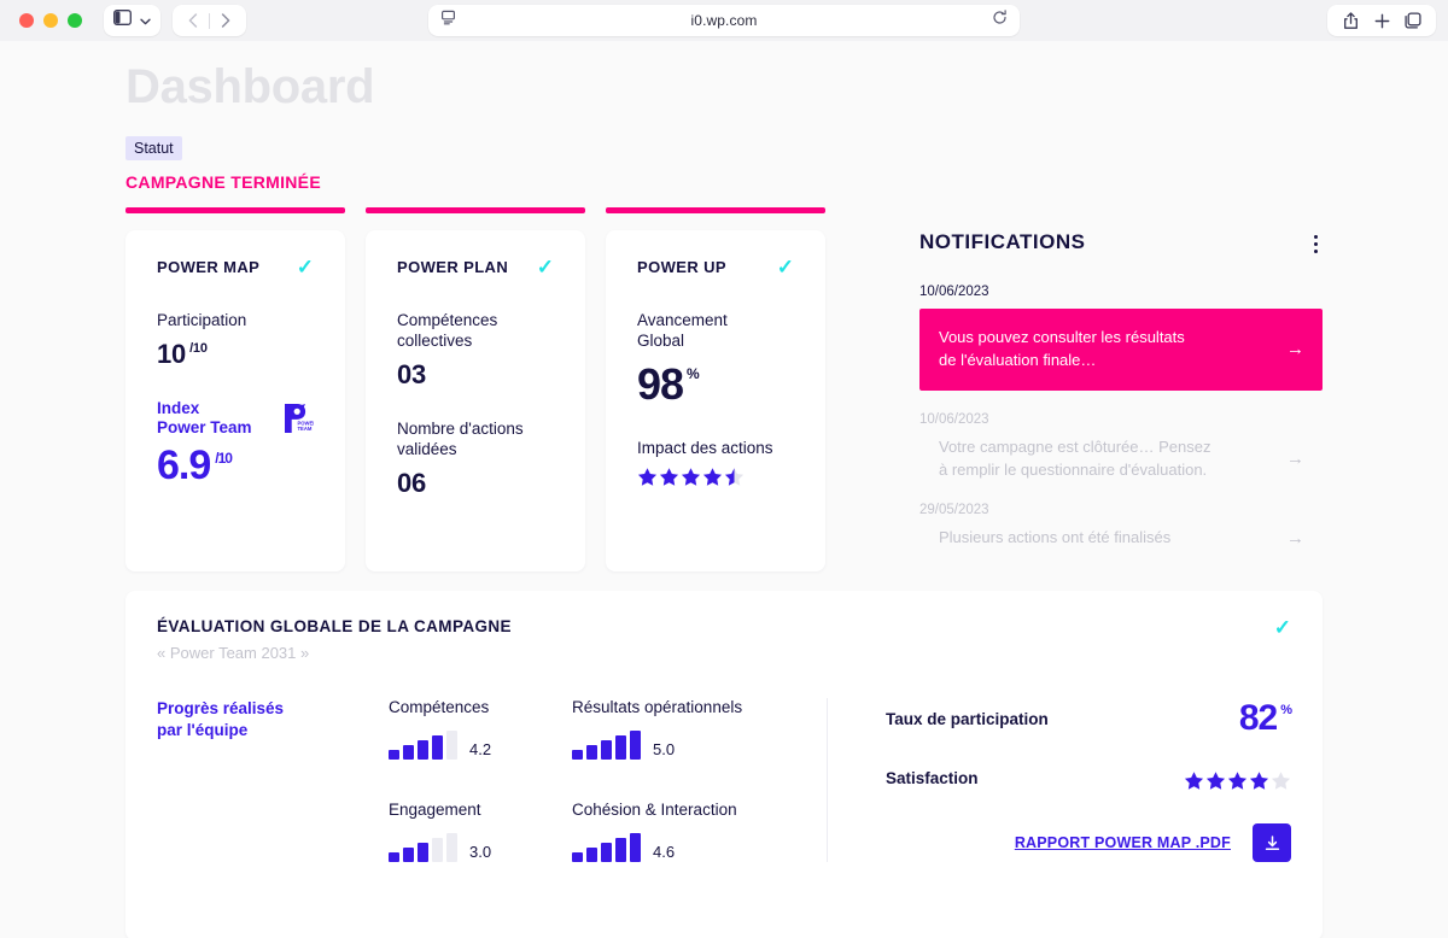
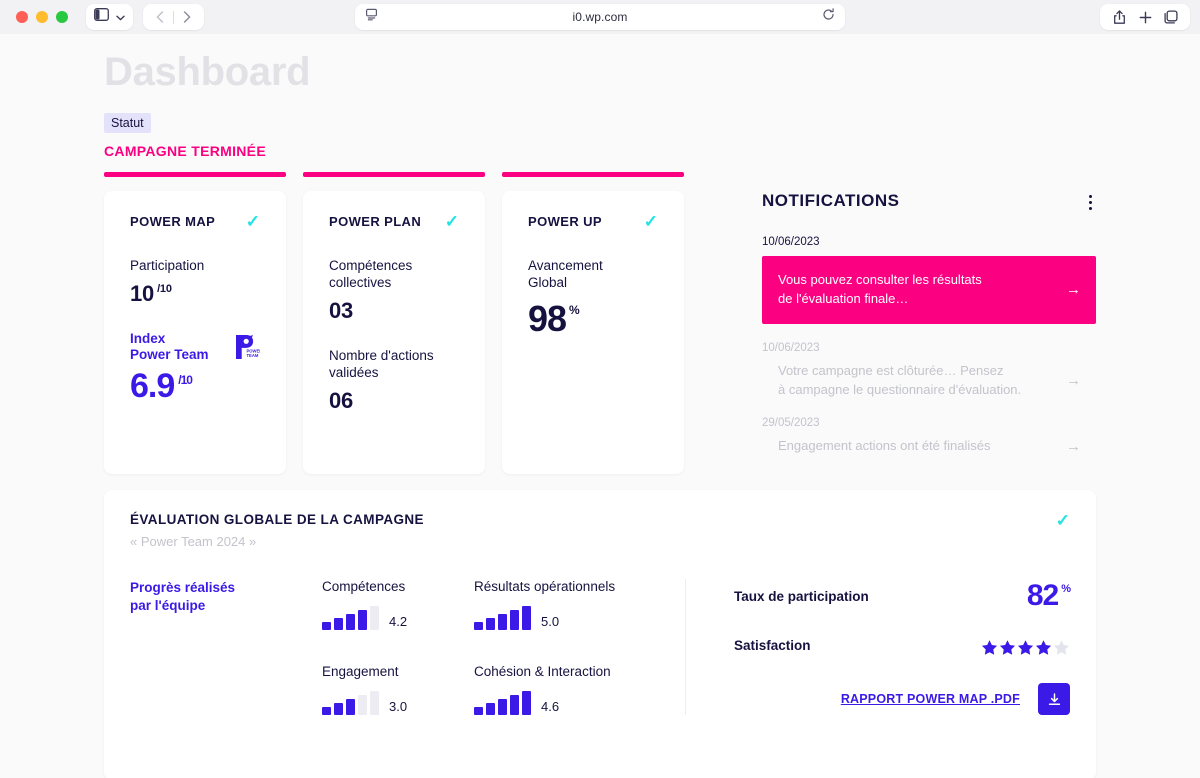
  i0.wp.com
  Dashboard
  Statut
  CAMPAGNE TERMINÉE
  POWER MAP
  ✓
  Participation
  10
  /10
  Index
  Power Team
  6.9
  /10
  POWER PLAN
  ✓
  Compétences
  collectives
  03
  Nombre d'actions
  validées
  06
  POWER UP
  ✓
  Avancement
  Global
  98
  %
- Impact des actions
  NOTIFICATIONS
  10/06/2023
  Vous pouvez consulter les résultats
  de l'évaluation finale…
  →
  10/06/2023
  Votre campagne est clôturée… Pensez
- à remplir le questionnaire d'évaluation.
+ à campagne le questionnaire d'évaluation.
  →
  29/05/2023
- Plusieurs actions ont été finalisés
+ Engagement actions ont été finalisés
  →
  ÉVALUATION GLOBALE DE LA CAMPAGNE
- « Power Team 2031 »
+ « Power Team 2024 »
  ✓
  Progrès réalisés
  par l'équipe
  Compétences
  4.2
  Résultats opérationnels
  5.0
  Engagement
  3.0
  Cohésion & Interaction
  4.6
  Taux de participation
  82
  %
  Satisfaction
  RAPPORT POWER MAP .PDF
